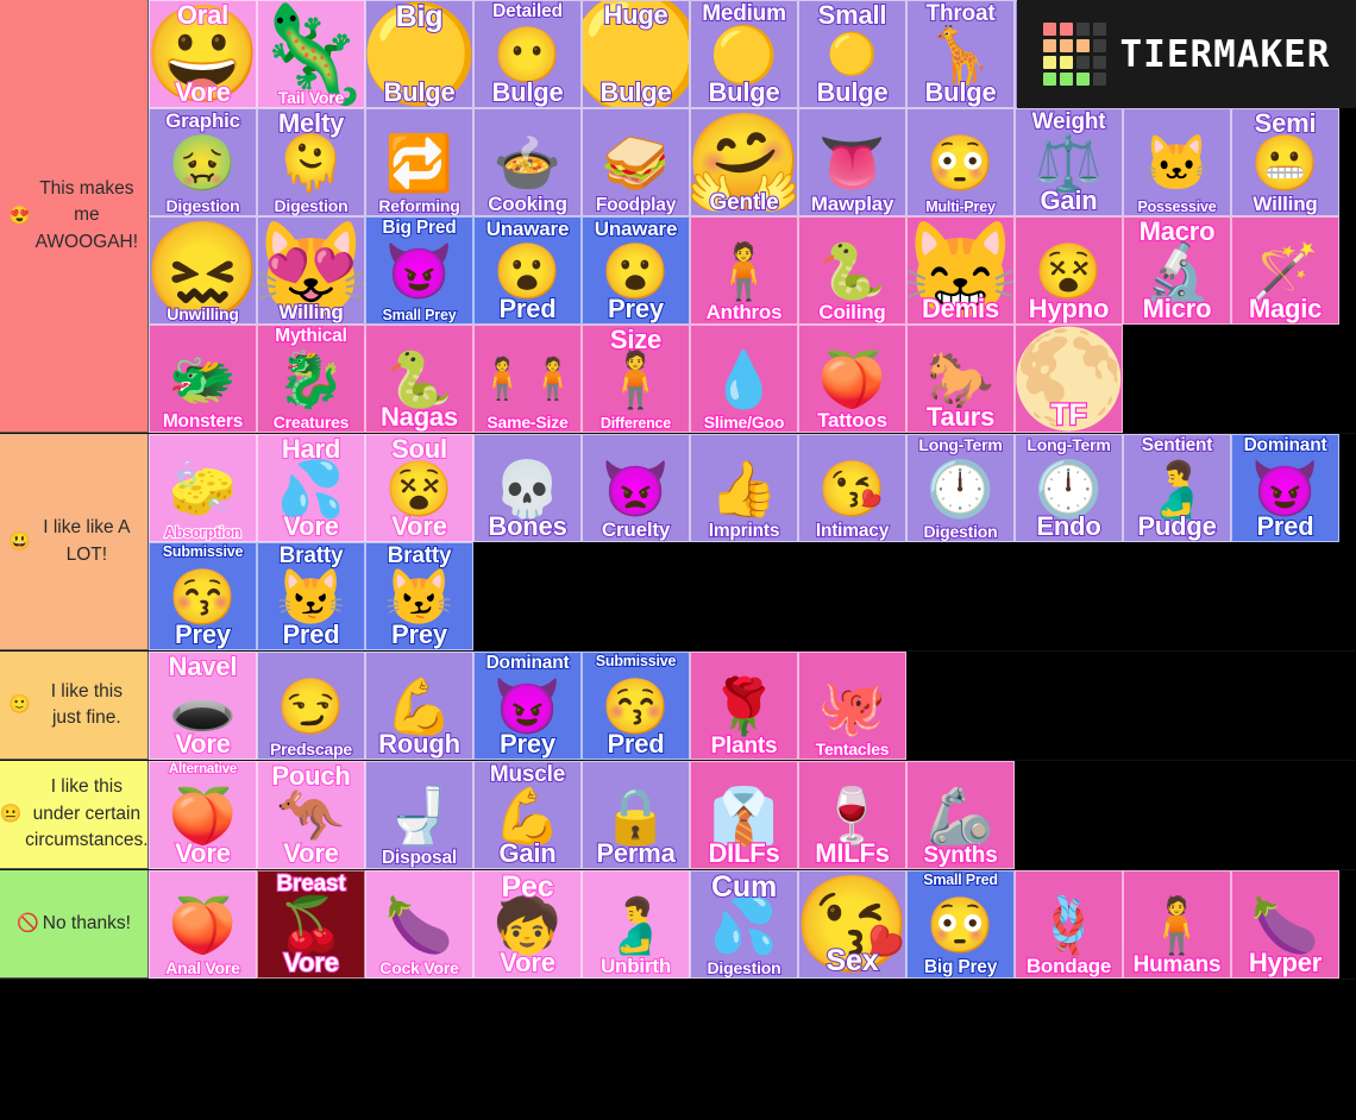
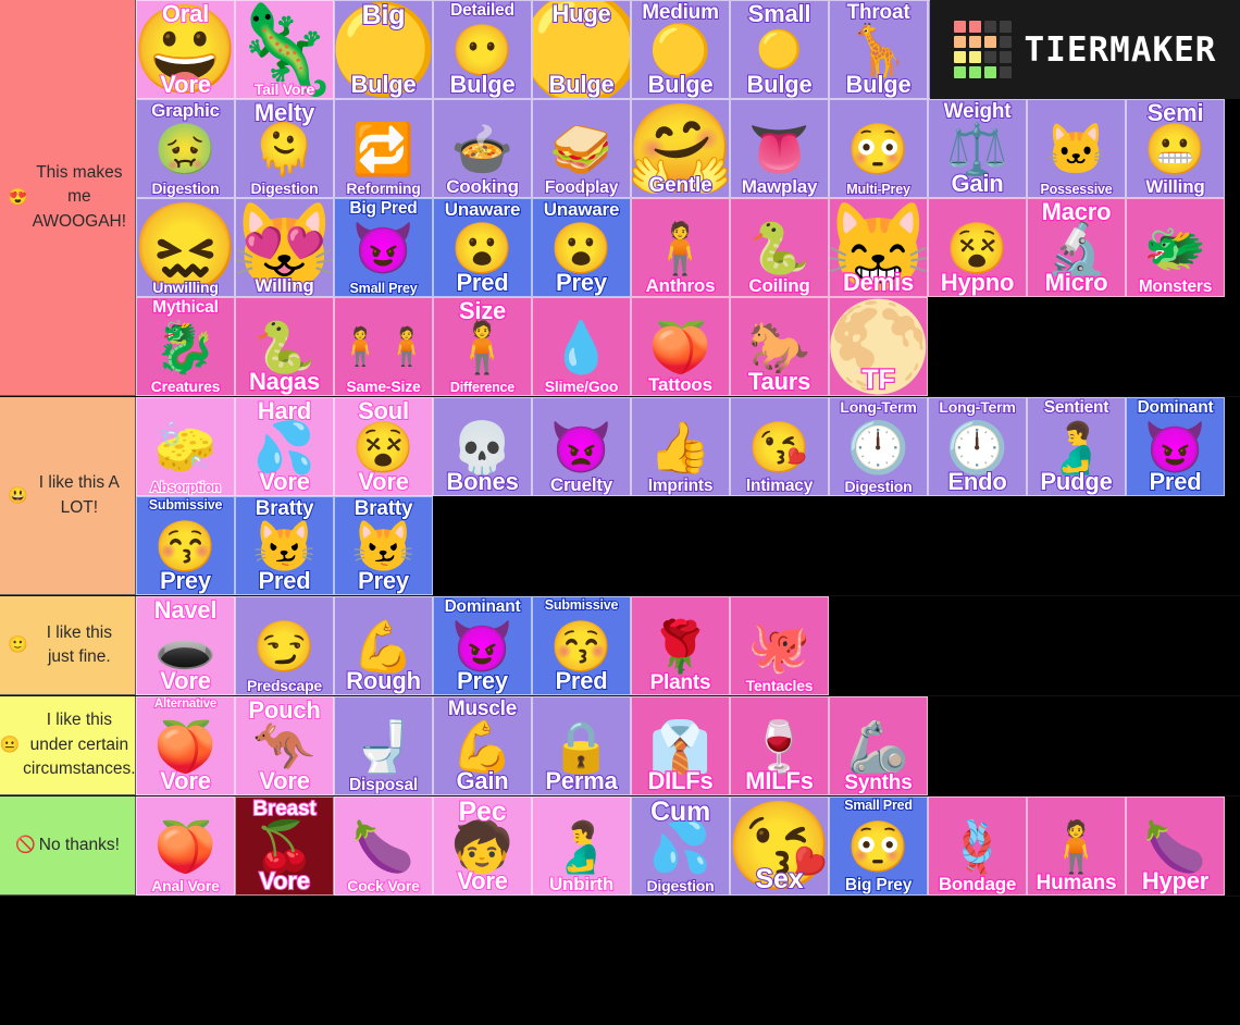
  😍
  This makes me AWOOGAH!
  😀
  Oral
  Vore
  🦎
  Tail Vore
  🟡
  Big
  Bulge
  😶
  Detailed
  Bulge
  🟡
  Huge
  Bulge
  🟡
  Medium
  Bulge
  🟡
  Small
  Bulge
  🦒
  Throat
  Bulge
  🤢
  Graphic
  Digestion
  🫠
  Melty
  Digestion
  🔁
  Reforming
  🍲
  Cooking
  🥪
  Foodplay
  🤗
  Gentle
  👅
  Mawplay
  😳
  Multi-Prey
  ⚖️
  Weight
  Gain
  🐱
  Possessive
  😬
  Semi
  Willing
  😖
  Unwilling
  😻
  Willing
  😈
  Big Pred
  Small Prey
  😮
  Unaware
  Pred
  😮
  Unaware
  Prey
  🧍
  Anthros
  🐍
  Coiling
  😸
  Demis
  😵
  Hypno
  🔬
  Macro
  Micro
- 🪄
- Magic
  🐲
  Monsters
  🐉
  Mythical
  Creatures
  🐍
  Nagas
  🧍🧍
  Same-Size
  🧍
  Size
  Difference
  💧
  Slime/Goo
  🍑
  Tattoos
  🐎
  Taurs
  🌕
  TF
  TIERMAKER
  😃
- I like like A LOT!
+ I like this A LOT!
  🧽
  Absorption
  💦
  Hard
  Vore
  😵
  Soul
  Vore
  💀
  Bones
  👿
  Cruelty
  👍
  Imprints
  😘
  Intimacy
  🕛
  Long-Term
  Digestion
  🕛
  Long-Term
  Endo
  🫃
  Sentient
  Pudge
  😈
  Dominant
  Pred
  😚
  Submissive
  Prey
  😼
  Bratty
  Pred
  😼
  Bratty
  Prey
  🙂
  I like this just fine.
  🕳️
  Navel
  Vore
  😏
  Predscape
  💪
  Rough
  😈
  Dominant
  Prey
  😚
  Submissive
  Pred
  🌹
  Plants
  🐙
  Tentacles
  😐
  I like this under certain circumstances.
  🍑
  Alternative
  Vore
  🦘
  Pouch
  Vore
  🚽
  Disposal
  💪
  Muscle
  Gain
  🔒
  Perma
  👔
  DILFs
  🍷
  MILFs
  🦾
  Synths
  🚫
  No thanks!
  🍑
  Anal Vore
  🍒
  Breast
  Vore
  🍆
  Cock Vore
  🧒
  Pec
  Vore
  🫃
  Unbirth
  💦
  Cum
  Digestion
  😘
  Sex
  😳
  Small Pred
  Big Prey
  🪢
  Bondage
  🧍
  Humans
  🍆
  Hyper
